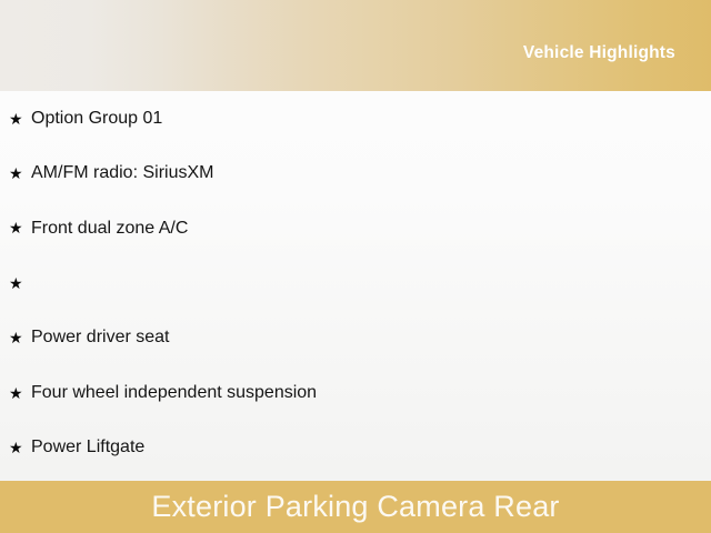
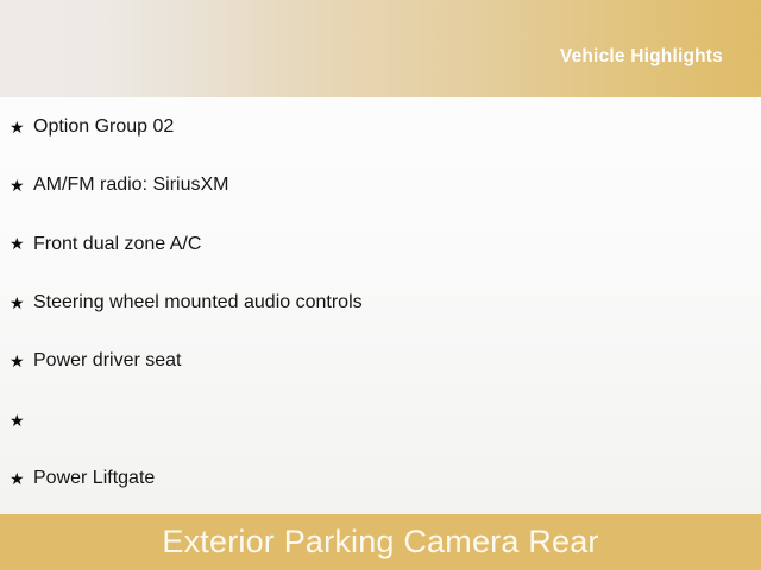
  Vehicle Highlights
  ★
- Option Group 01
+ Option Group 02
  ★
  AM/FM radio: SiriusXM
  ★
  Front dual zone A/C
  ★
+ Steering wheel mounted audio controls
  ★
  Power driver seat
  ★
- Four wheel independent suspension
  ★
  Power Liftgate
  Exterior Parking Camera Rear
